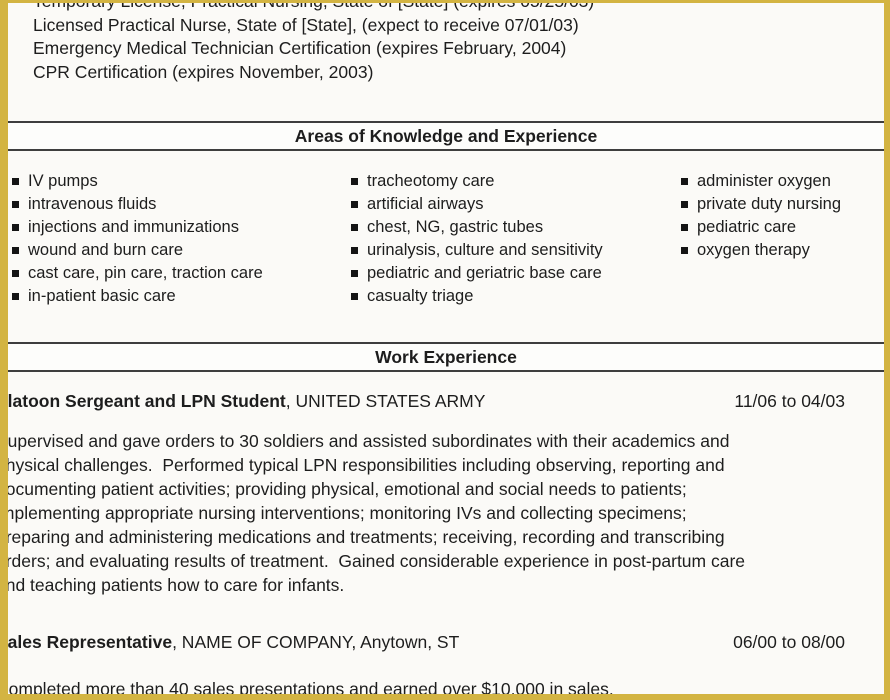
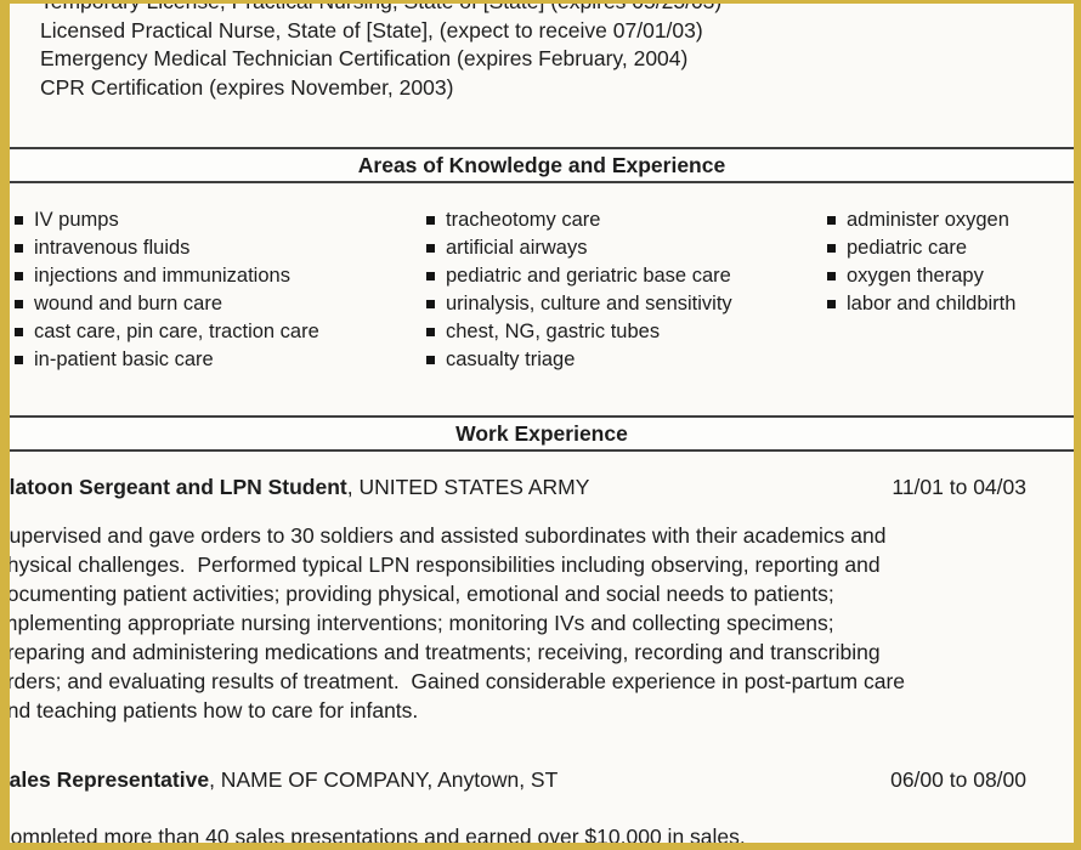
  Licensed Practical Nurse, State of [State], (expect to receive 07/01/03)
  Emergency Medical Technician Certification (expires February, 2004)
  CPR Certification (expires November, 2003)
  Areas of Knowledge and Experience
  IV pumps
  intravenous fluids
  injections and immunizations
  wound and burn care
  cast care, pin care, traction care
  in-patient basic care
  tracheotomy care
  artificial airways
- chest, NG, gastric tubes
+ pediatric and geriatric base care
  urinalysis, culture and sensitivity
- pediatric and geriatric base care
+ chest, NG, gastric tubes
  casualty triage
  administer oxygen
- private duty nursing
  pediatric care
  oxygen therapy
+ labor and childbirth
  Work Experience
  latoon Sergeant and LPN Student, UNITED STATES ARMY
- 11/06 to 04/03
+ 11/01 to 04/03
  upervised and gave orders to 30 soldiers and assisted subordinates with their academics and
  hysical challenges. Performed typical LPN responsibilities including observing, reporting and
  ocumenting patient activities; providing physical, emotional and social needs to patients;
  plementing appropriate nursing interventions; monitoring IVs and collecting specimens;
  reparing and administering medications and treatments; receiving, recording and transcribing
  rders; and evaluating results of treatment. Gained considerable experience in post-partum care
  nd teaching patients how to care for infants.
  ales Representative, NAME OF COMPANY, Anytown, ST
  06/00 to 08/00
  ompleted more than 40 sales presentations and earned over $10,000 in sales.
